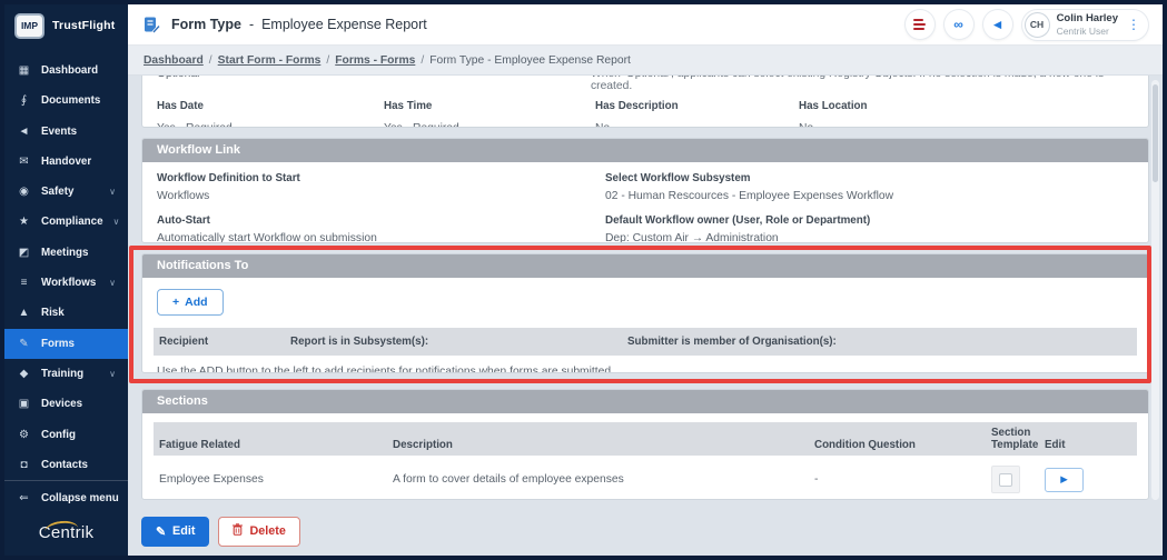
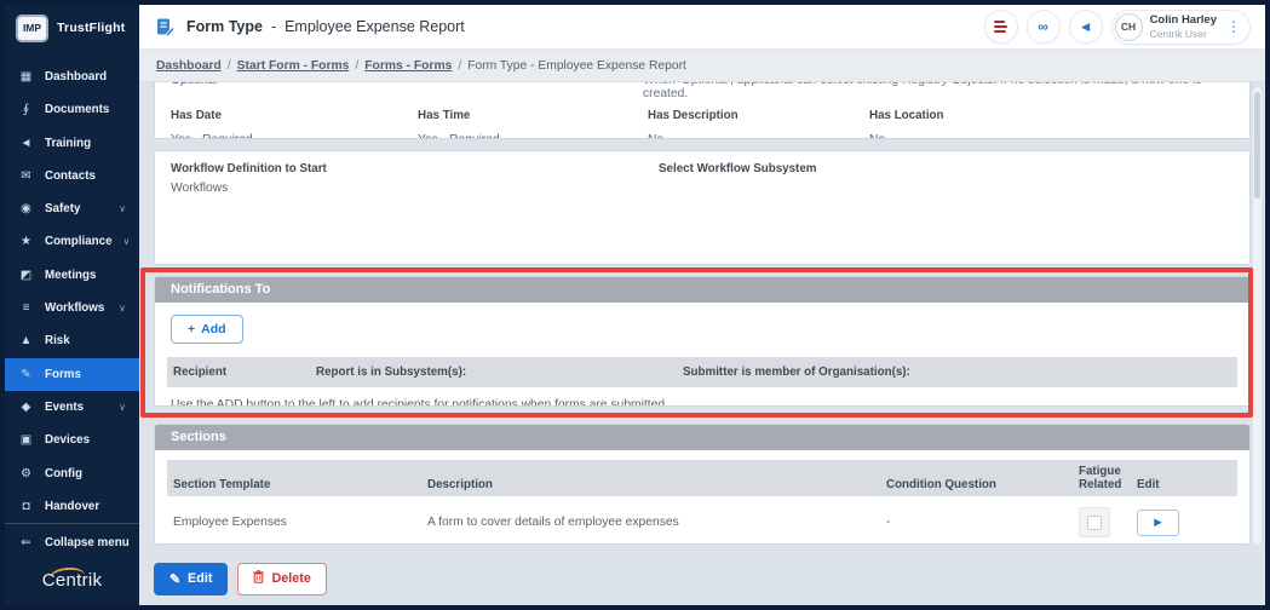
  IMP
  TrustFlight
  ▦
  Dashboard
  ∮
  Documents
  ◄
- Events
+ Training
  ✉
- Handover
+ Contacts
  ◉
  Safety
  ∨
  ★
  Compliance
  ∨
  ◩
  Meetings
  ≡
  Workflows
  ∨
  ▲
  Risk
  ✎
  Forms
  ◆
- Training
+ Events
  ∨
  ▣
  Devices
  ⚙
  Config
  ◘
- Contacts
+ Handover
  ⇐
  Collapse menu
  Centrik
  Form Type - Employee Expense Report
  ∞
  ◄
  CH
  Colin Harley
  Centrik User
  ⋮
  Dashboard
  /
  Start Form - Forms
  /
  Forms - Forms
  /
  Form Type - Employee Expense Report
  Has Date
  Has Time
  Has Description
  Has Location
- Workflow Link
  Workflow Definition to Start
  Workflows
  Select Workflow Subsystem
- 02 - Human Rescources - Employee Expenses Workflow
- Auto-Start
- Automatically start Workflow on submission
- Default Workflow owner (User, Role or Department)
- Dep: Custom Air → Administration
  Notifications To
  +
  Add
  Recipient
  Report is in Subsystem(s):
  Submitter is member of Organisation(s):
  Use the ADD button to the left to add recipients for notifications when forms are submitted
  Sections
- Fatigue Related
+ Section Template
  Description
  Condition Question
- Section Template
+ Fatigue Related
  Edit
  Employee Expenses
  A form to cover details of employee expenses
  -
  ▶
  ✎
  Edit
  Delete
